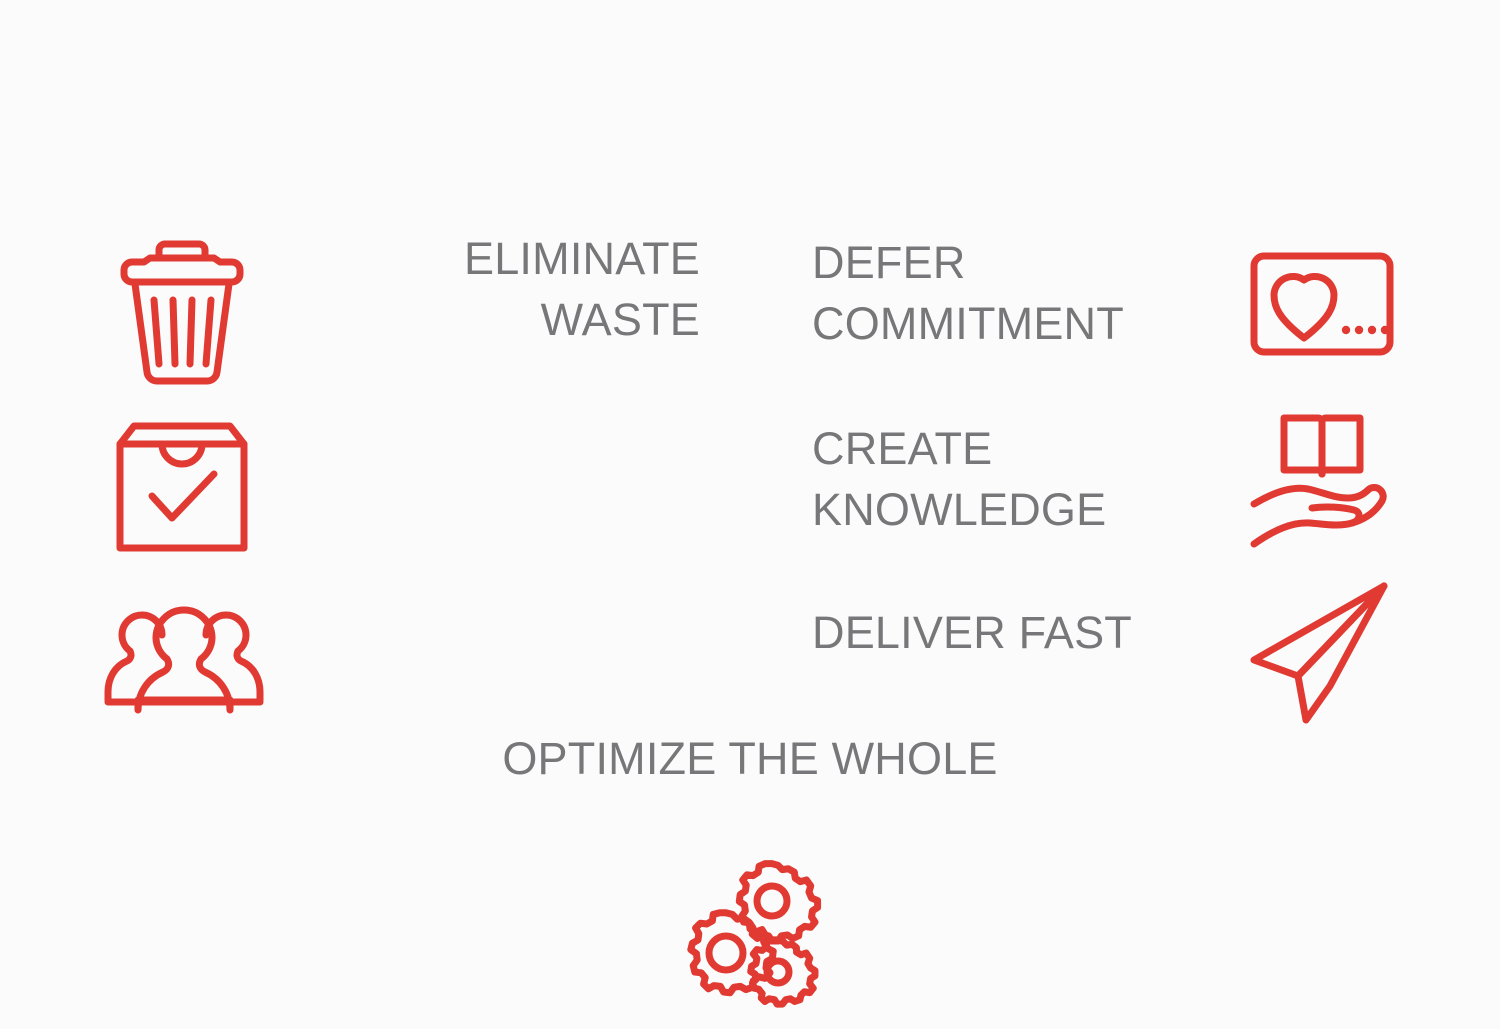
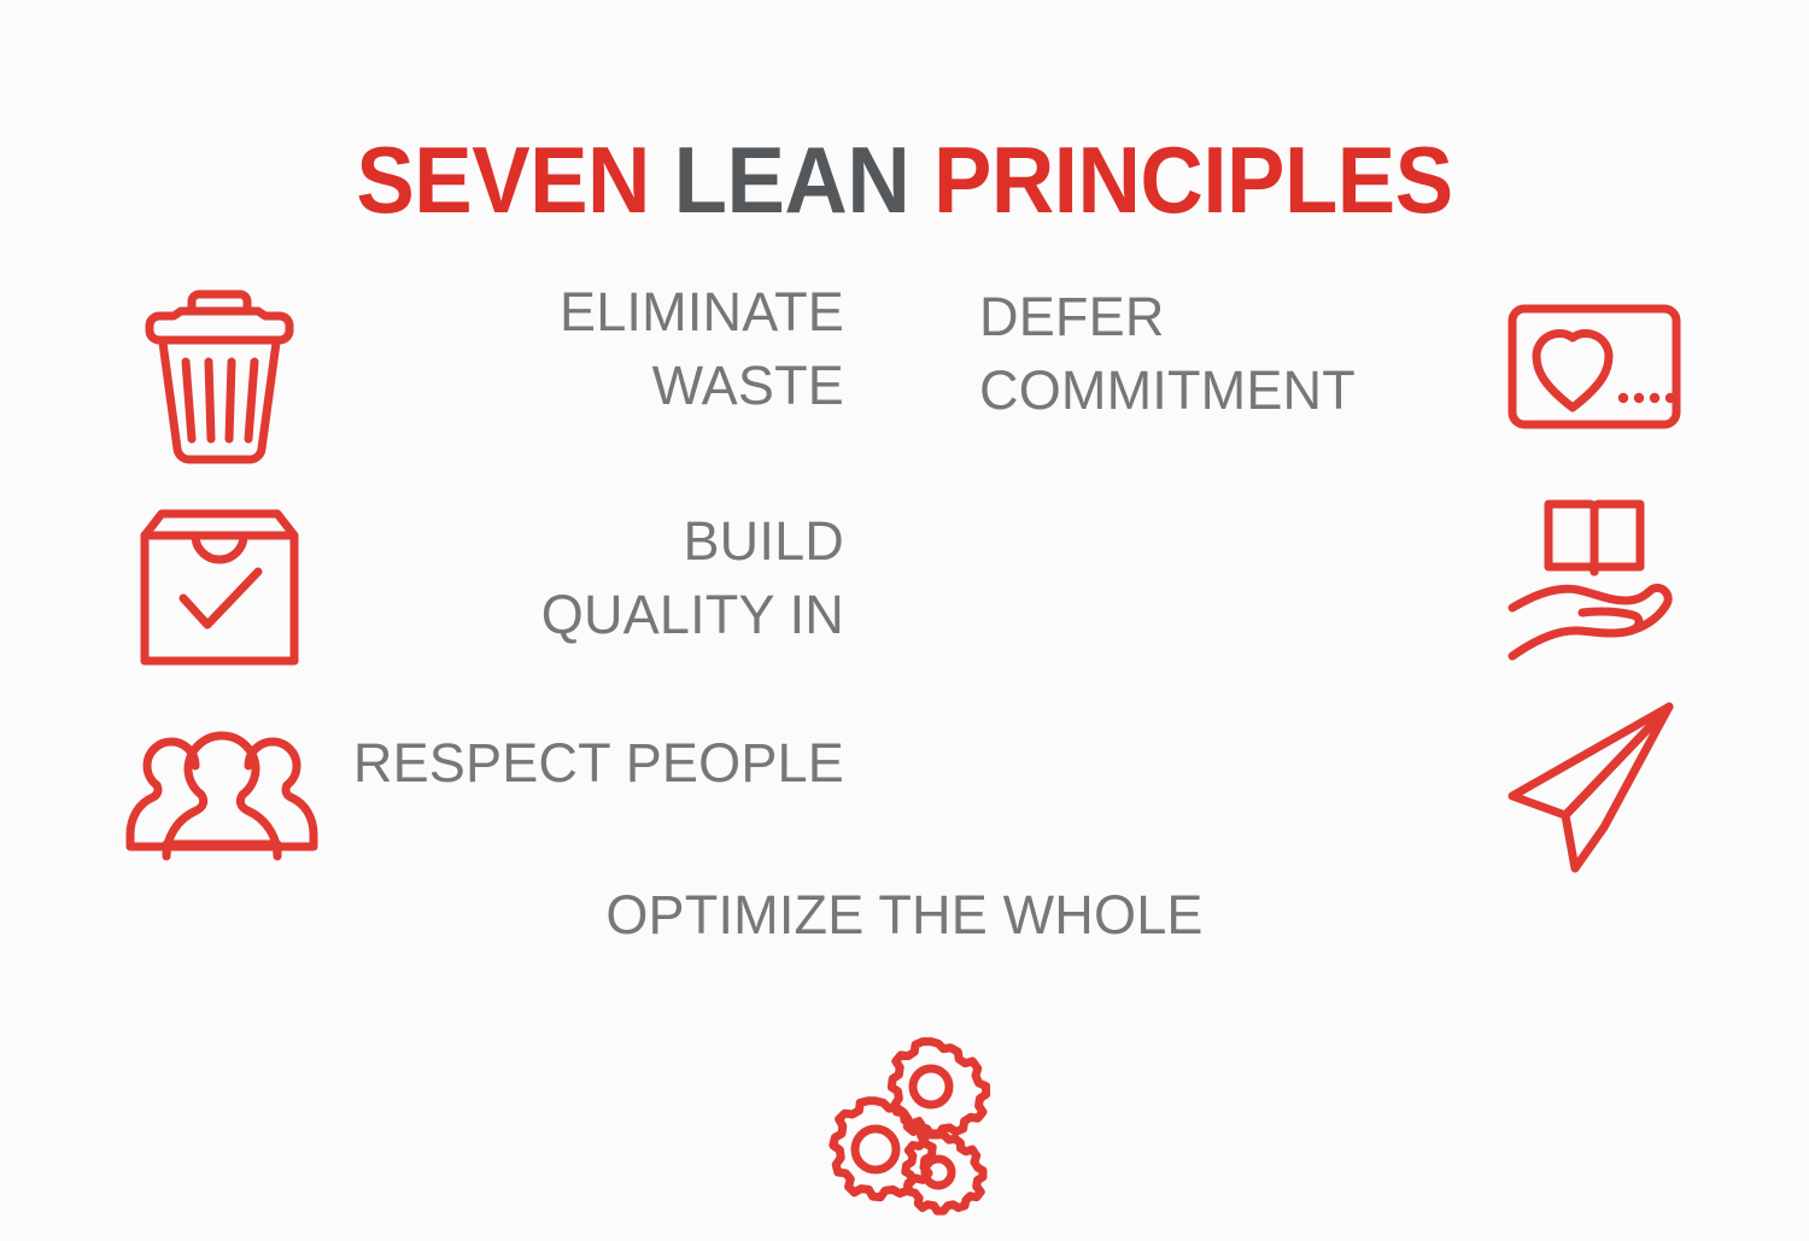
+ SEVEN LEAN PRINCIPLES
  ELIMINATE
  WASTE
+ BUILD
+ QUALITY IN
+ RESPECT PEOPLE
  DEFER
  COMMITMENT
- CREATE
- KNOWLEDGE
- DELIVER FAST
  OPTIMIZE THE WHOLE
